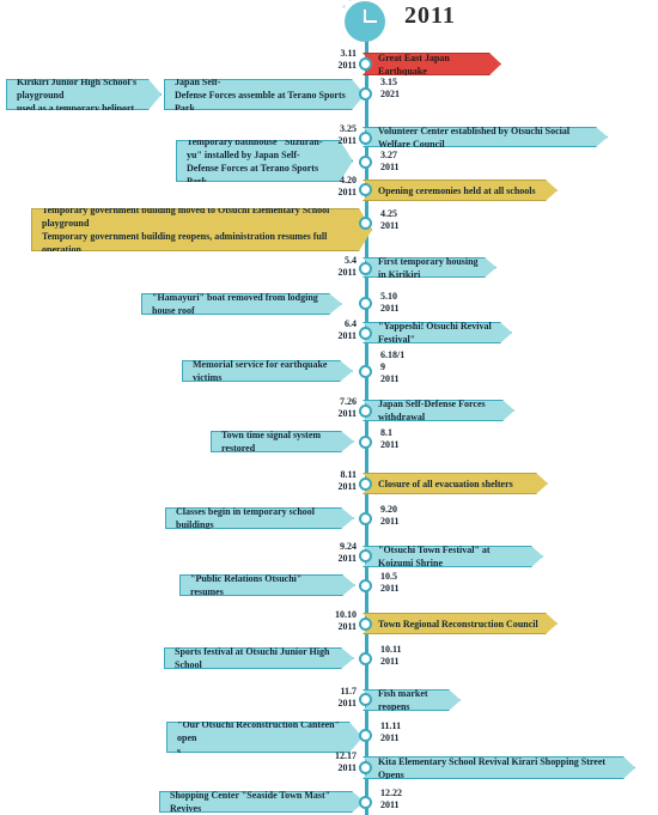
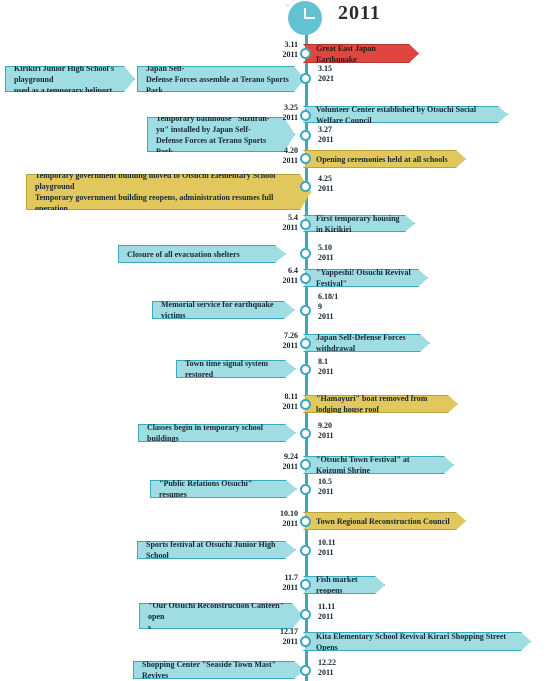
  2011
  3.11
  2011
  Great East Japan Earthquake
  3.15
  2021
  Japan Self-
  Defense Forces assemble at Terano Sports Park
  Kirikiri Junior High School's playground
  used as a temporary heliport
  3.25
  2011
  Volunteer Center established by Ōtsuchi Social Welfare Council
  3.27
  2011
  Temporary bathhouse "Suzuran-
  yu" installed by Japan Self-
  Defense Forces at Terano Sports Park
  4.20
  2011
  Opening ceremonies held at all schools
  4.25
  2011
  Temporary government building moved to Ōtsuchi Elementary School playground
  Temporary government building reopens, administration resumes full operation
  5.4
  2011
  First temporary housing in Kirikiri
  5.10
  2011
- "Hamayuri" boat removed from lodging house roof
+ Closure of all evacuation shelters
  6.4
  2011
  "Yappeshi! Ōtsuchi Revival Festival"
  6.18/1
  9
  2011
  Memorial service for earthquake victims
  7.26
  2011
  Japan Self-Defense Forces withdrawal
  8.1
  2011
  Town time signal system restored
  8.11
  2011
- Closure of all evacuation shelters
+ "Hamayuri" boat removed from lodging house roof
  9.20
  2011
  Classes begin in temporary school buildings
  9.24
  2011
  "Ōtsuchi Town Festival" at Koizumi Shrine
  10.5
  2011
  "Public Relations Ōtsuchi" resumes
  10.10
  2011
  Town Regional Reconstruction Council
  10.11
  2011
  Sports festival at Ōtsuchi Junior High School
  11.7
  2011
  Fish market reopens
  11.11
  2011
  "Our Ōtsuchi Reconstruction Canteen" open
  s
  12.17
  2011
  Kita Elementary School Revival Kirari Shopping Street Opens
  12.22
  2011
  Shopping Center "Seaside Town Mast" Revives
